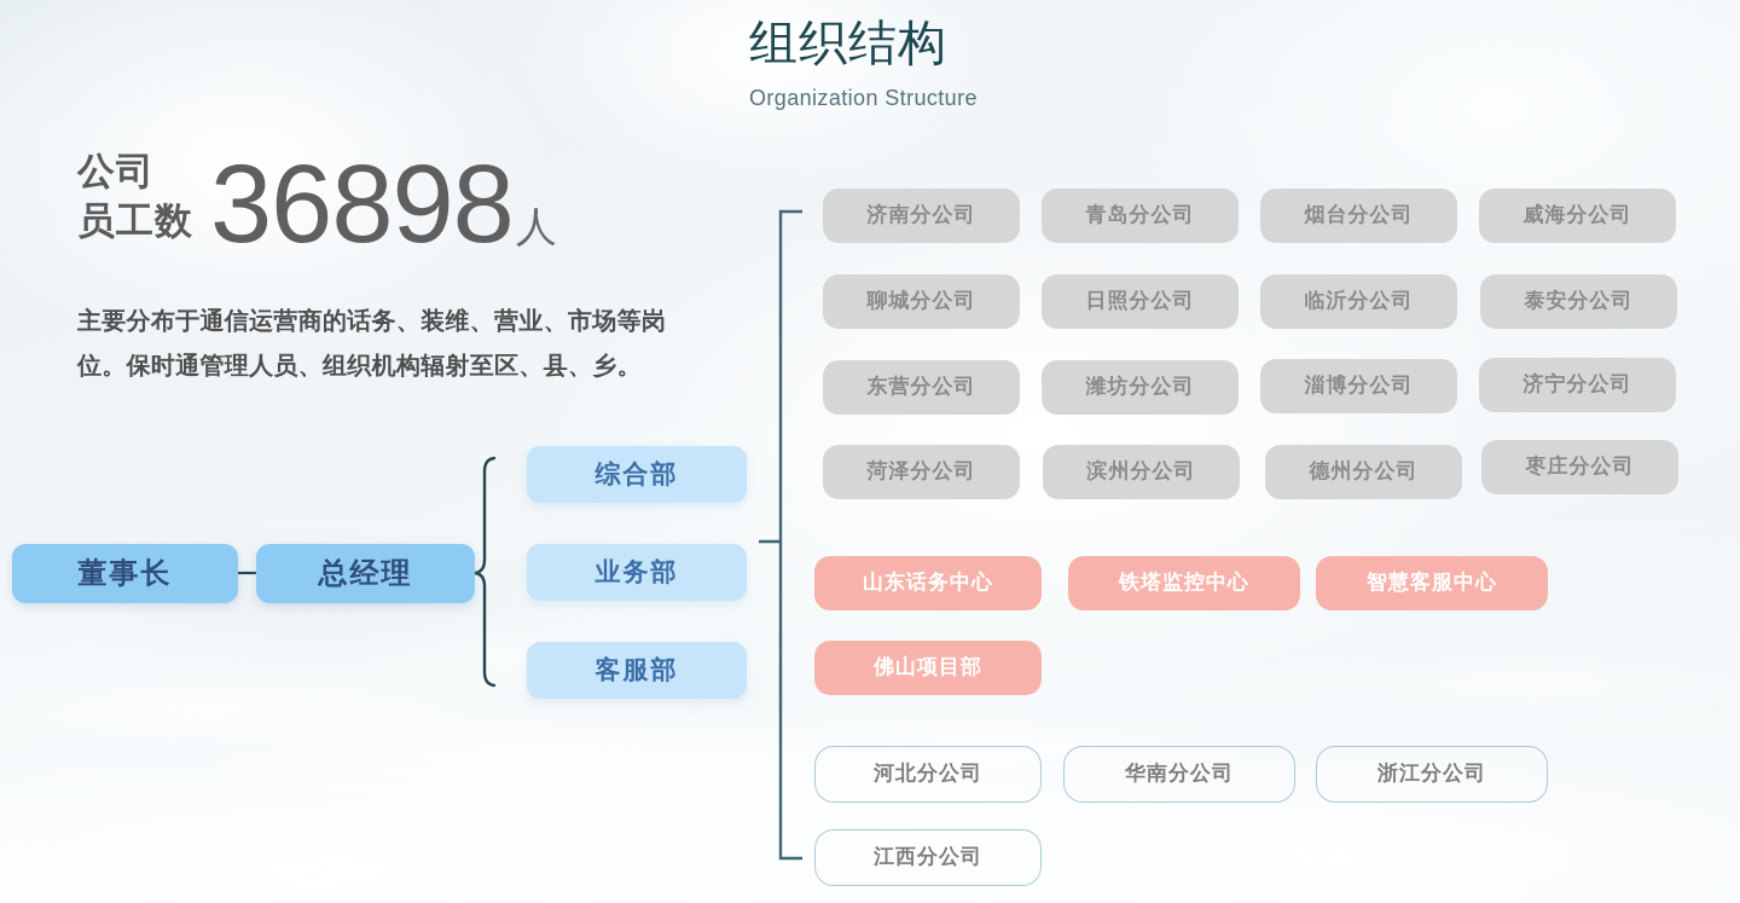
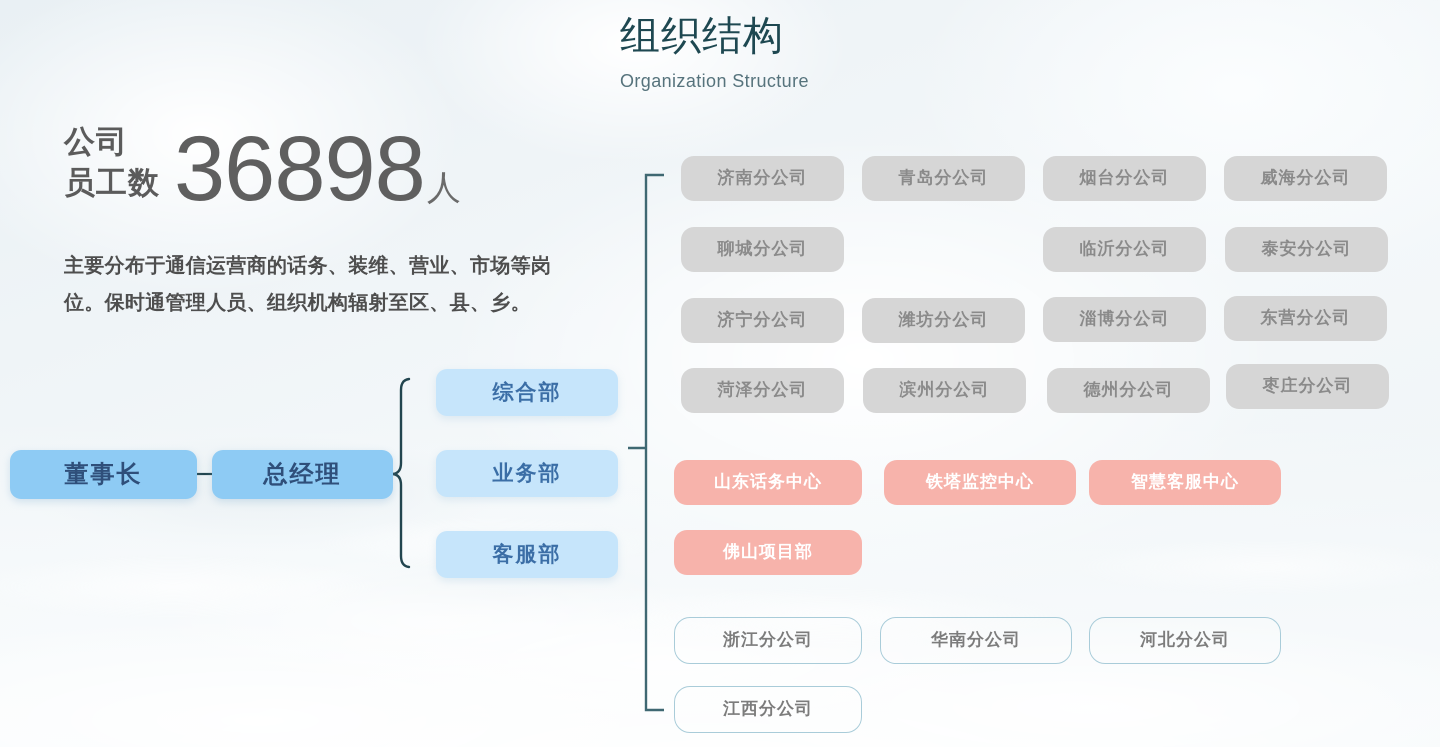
  组织结构
  Organization Structure
  公司
  员工数
  36898
  人
  主要分布于通信运营商的话务、装维、营业、市场等岗位。保时通管理人员、组织机构辐射至区、县、乡。
  董事长
  总经理
  综合部
  业务部
  客服部
  济南分公司
  青岛分公司
  烟台分公司
  威海分公司
  聊城分公司
- 日照分公司
  临沂分公司
  泰安分公司
- 东营分公司
+ 济宁分公司
  潍坊分公司
  淄博分公司
- 济宁分公司
+ 东营分公司
  菏泽分公司
  滨州分公司
  德州分公司
  枣庄分公司
  山东话务中心
  铁塔监控中心
  智慧客服中心
  佛山项目部
- 河北分公司
+ 浙江分公司
  华南分公司
- 浙江分公司
+ 河北分公司
  江西分公司
